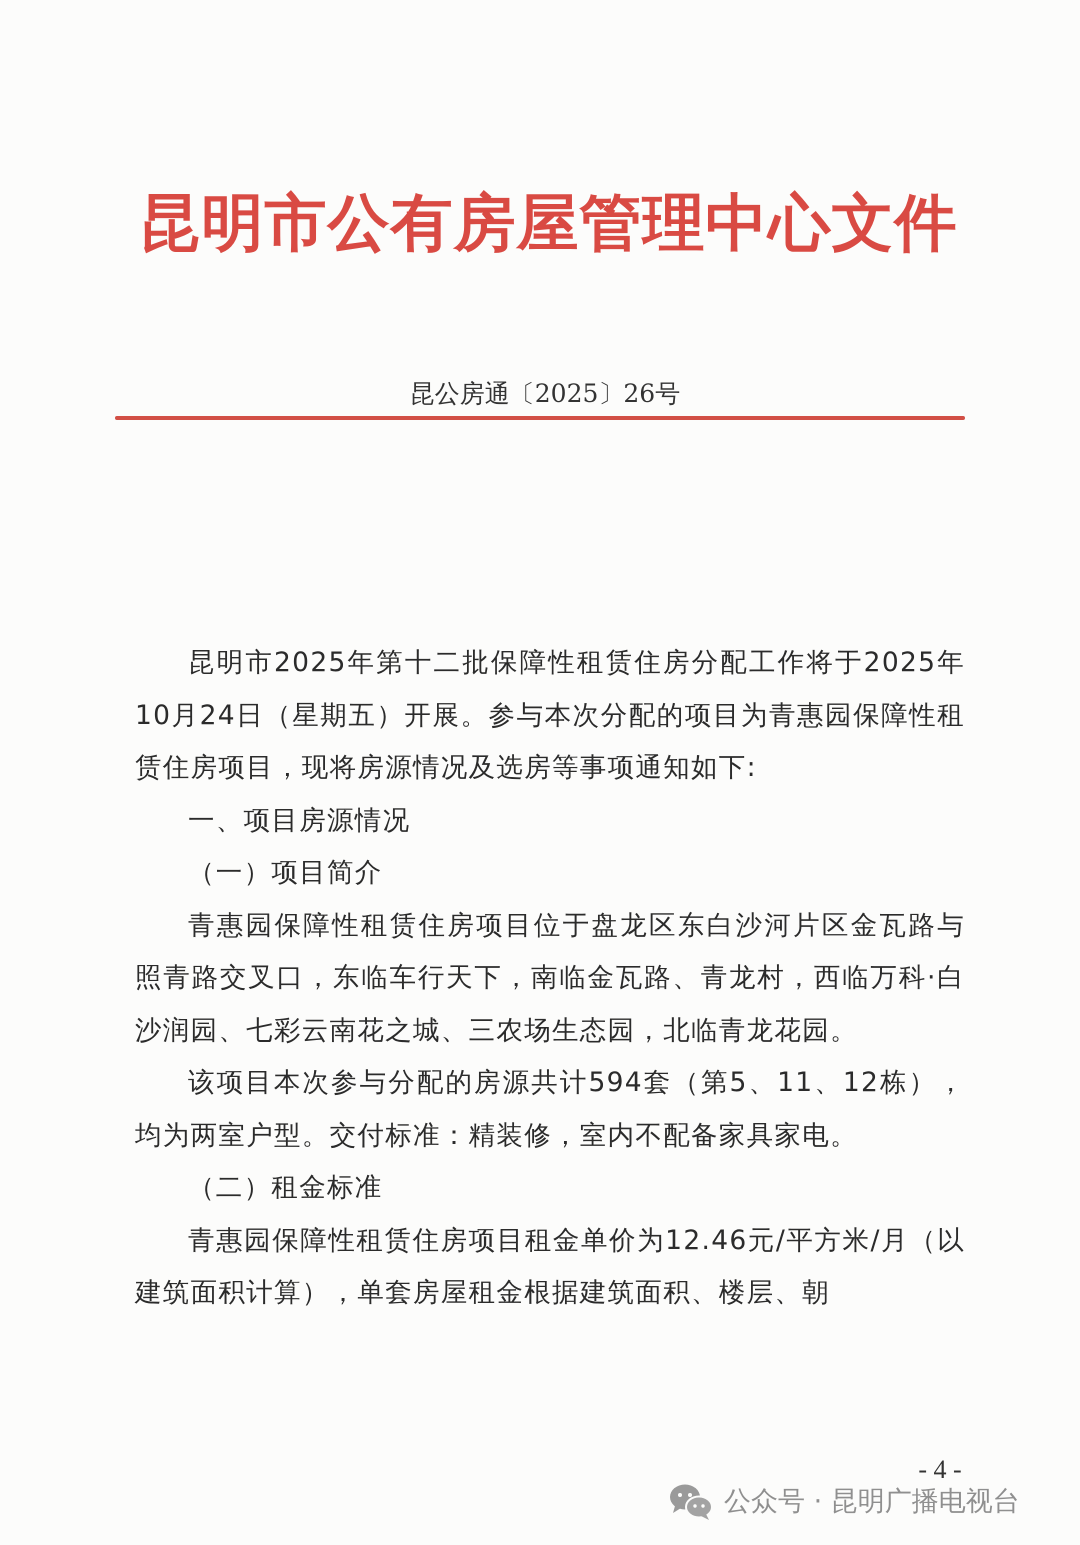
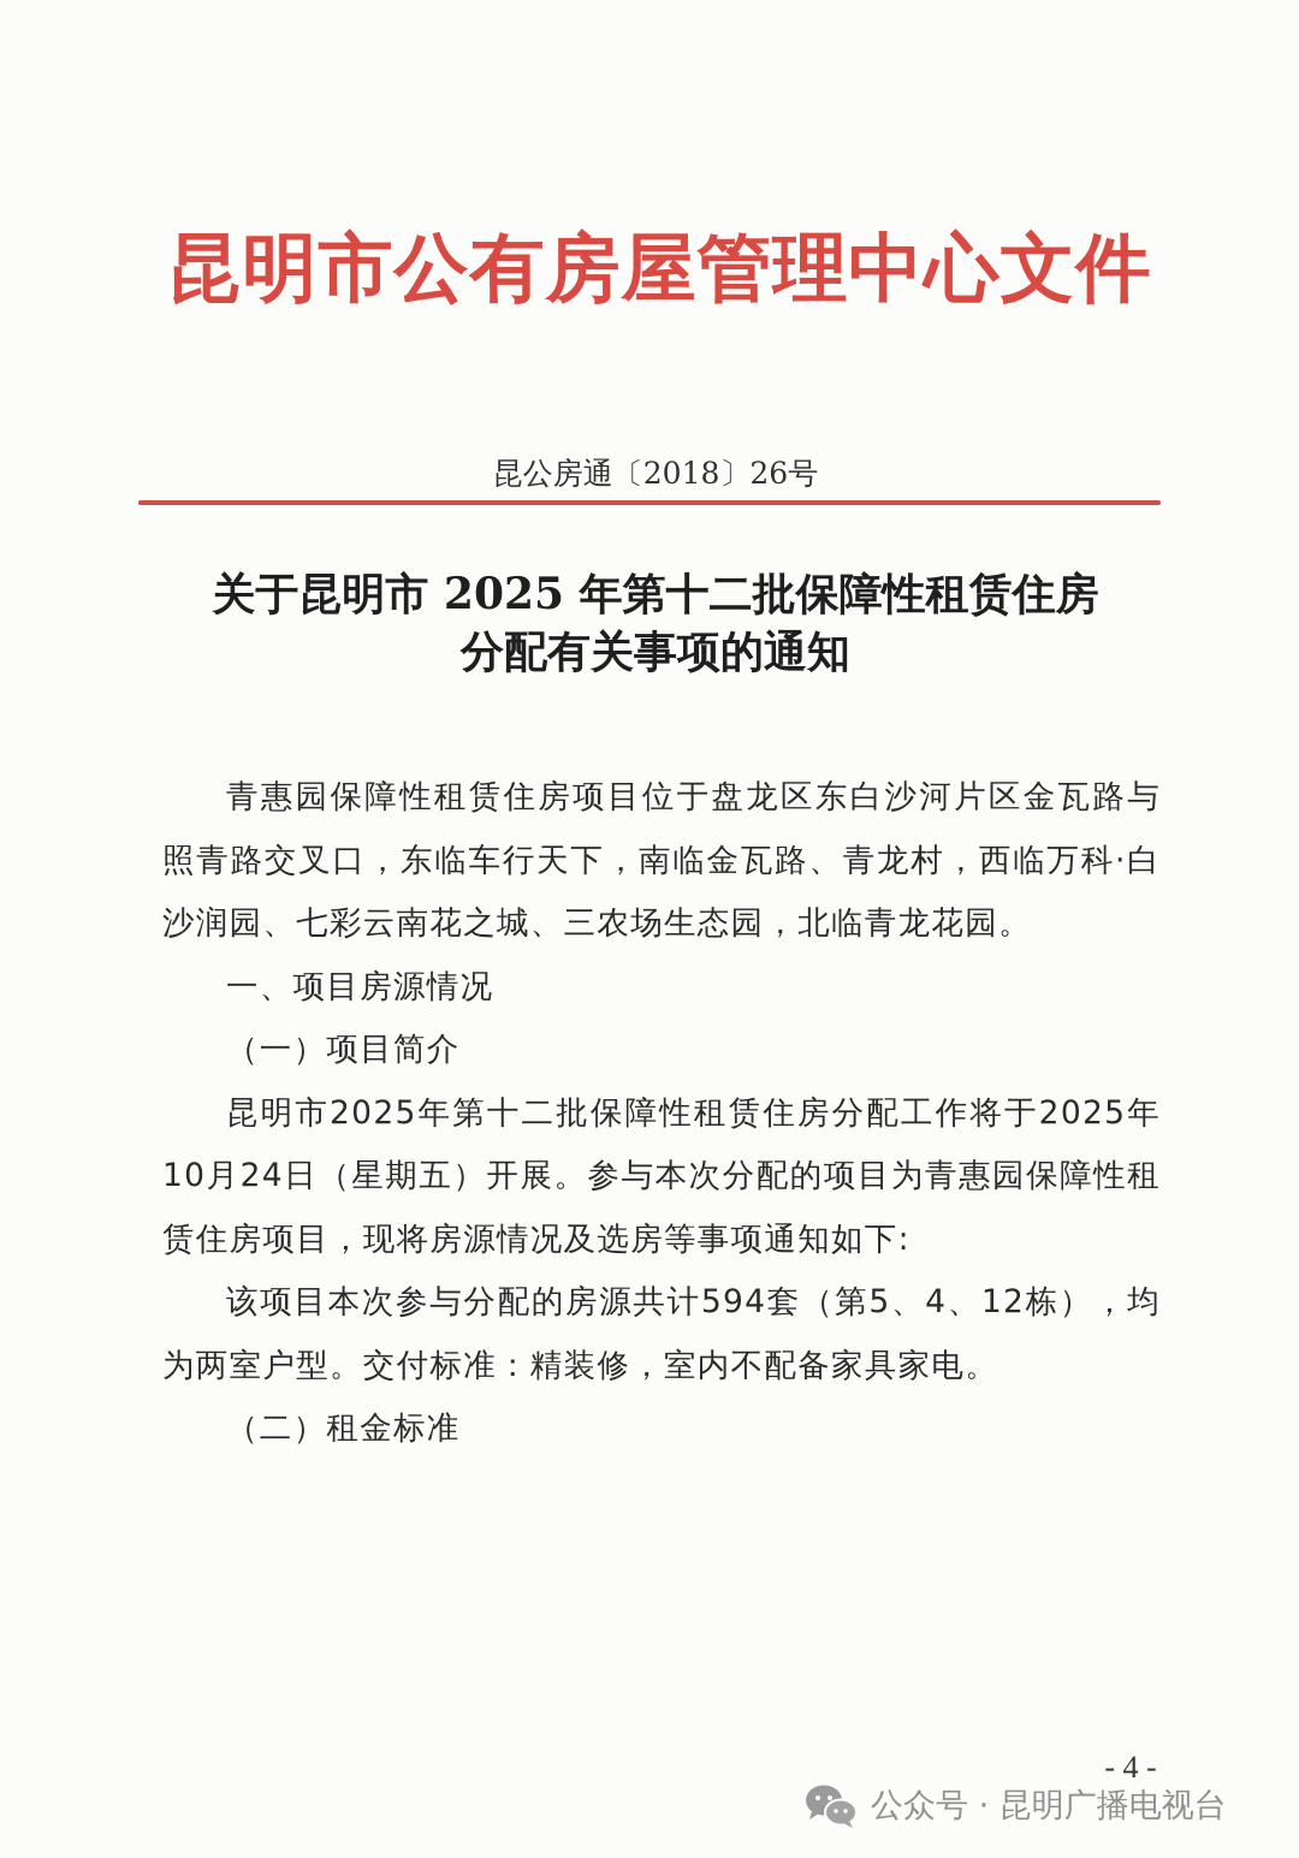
  昆明市公有房屋管理中心文件
- 昆公房通〔2025〕26号
+ 昆公房通〔2018〕26号
+ 关于昆明市 2025 年第十二批保障性租赁住房
+ 分配有关事项的通知
- 昆明市2025年第十二批保障性租赁住房分配工作将于2025年10月24日（星期五）开展。参与本次分配的项目为青惠园保障性租赁住房项目，现将房源情况及选房等事项通知如下:
+ 青惠园保障性租赁住房项目位于盘龙区东白沙河片区金瓦路与照青路交叉口，东临车行天下，南临金瓦路、青龙村，西临万科·白沙润园、七彩云南花之城、三农场生态园，北临青龙花园。
  一、项目房源情况
  （一）项目简介
- 青惠园保障性租赁住房项目位于盘龙区东白沙河片区金瓦路与照青路交叉口，东临车行天下，南临金瓦路、青龙村，西临万科·白沙润园、七彩云南花之城、三农场生态园，北临青龙花园。
+ 昆明市2025年第十二批保障性租赁住房分配工作将于2025年10月24日（星期五）开展。参与本次分配的项目为青惠园保障性租赁住房项目，现将房源情况及选房等事项通知如下:
- 该项目本次参与分配的房源共计594套（第5、11、12栋），均为两室户型。交付标准：精装修，室内不配备家具家电。
+ 该项目本次参与分配的房源共计594套（第5、4、12栋），均为两室户型。交付标准：精装修，室内不配备家具家电。
  （二）租金标准
- 青惠园保障性租赁住房项目租金单价为12.46元/平方米/月（以建筑面积计算），单套房屋租金根据建筑面积、楼层、朝
  - 4 -
  公众号 · 昆明广播电视台
